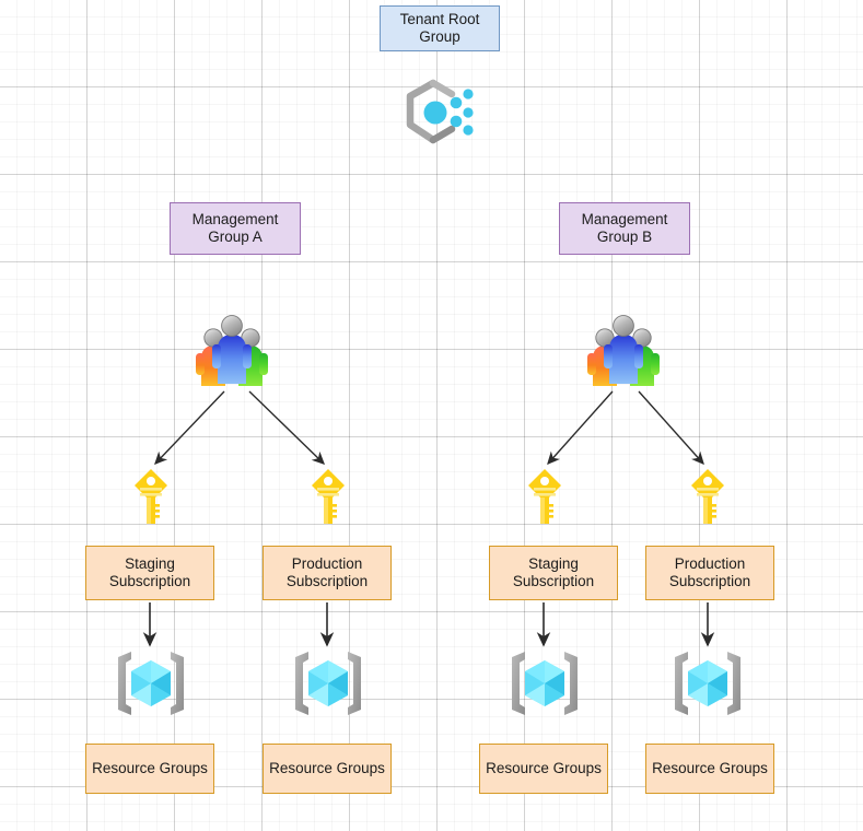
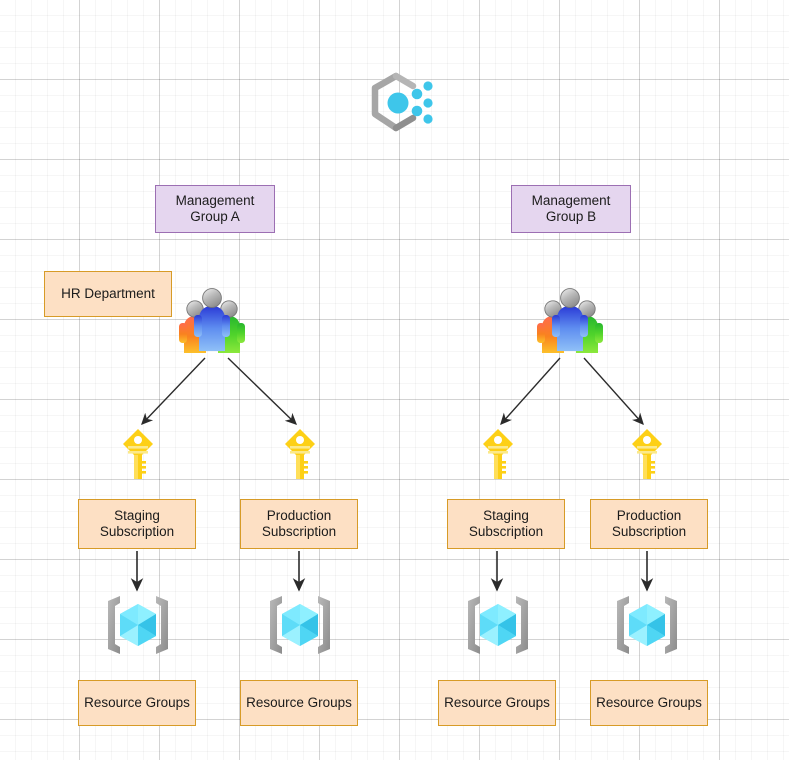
- Tenant Root Group
  Management Group A
  Management Group B
+ HR Department
  Staging Subscription
  Production Subscription
  Staging Subscription
  Production Subscription
  Resource Groups
  Resource Groups
  Resource Groups
  Resource Groups
